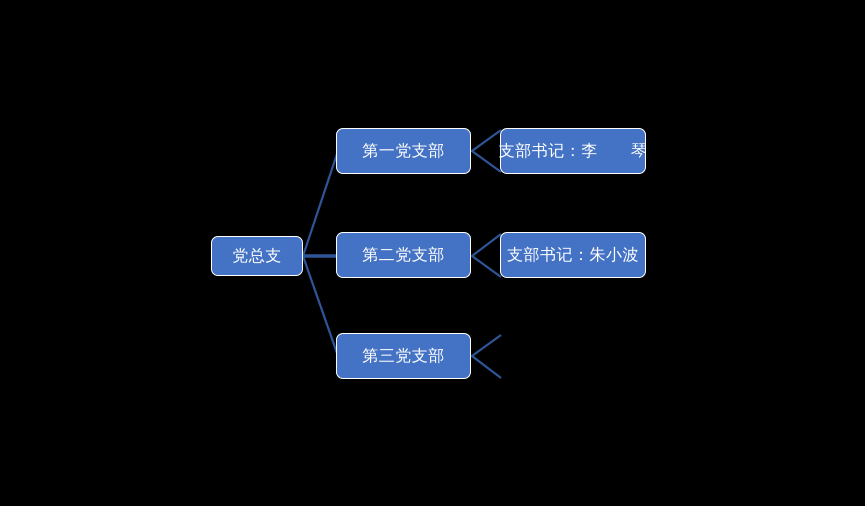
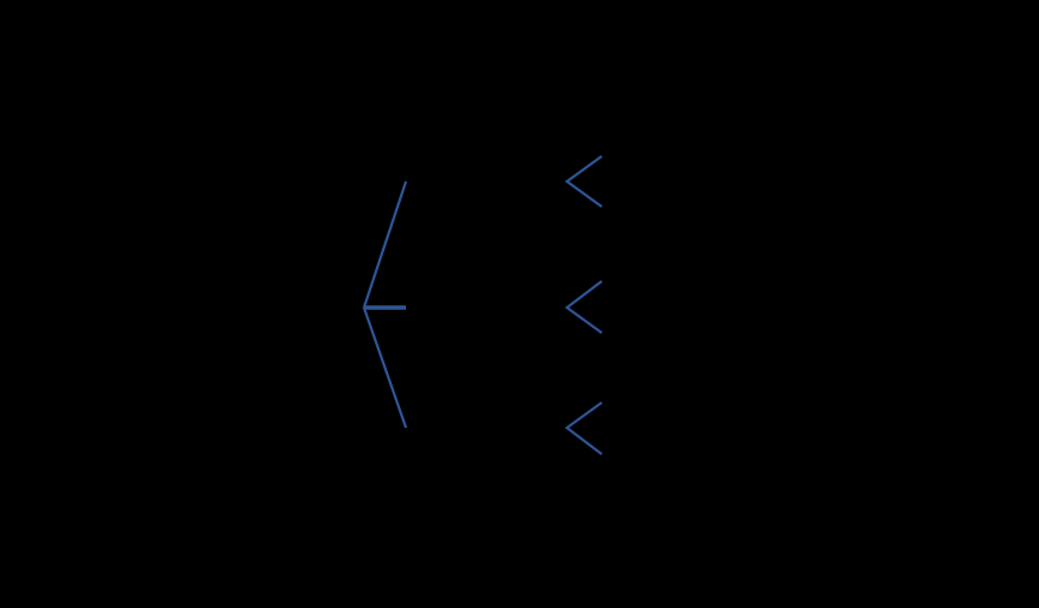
- 党总支
- 第一党支部
- 支部书记：李 琴
- 第二党支部
- 支部书记：朱小波
- 第三党支部
